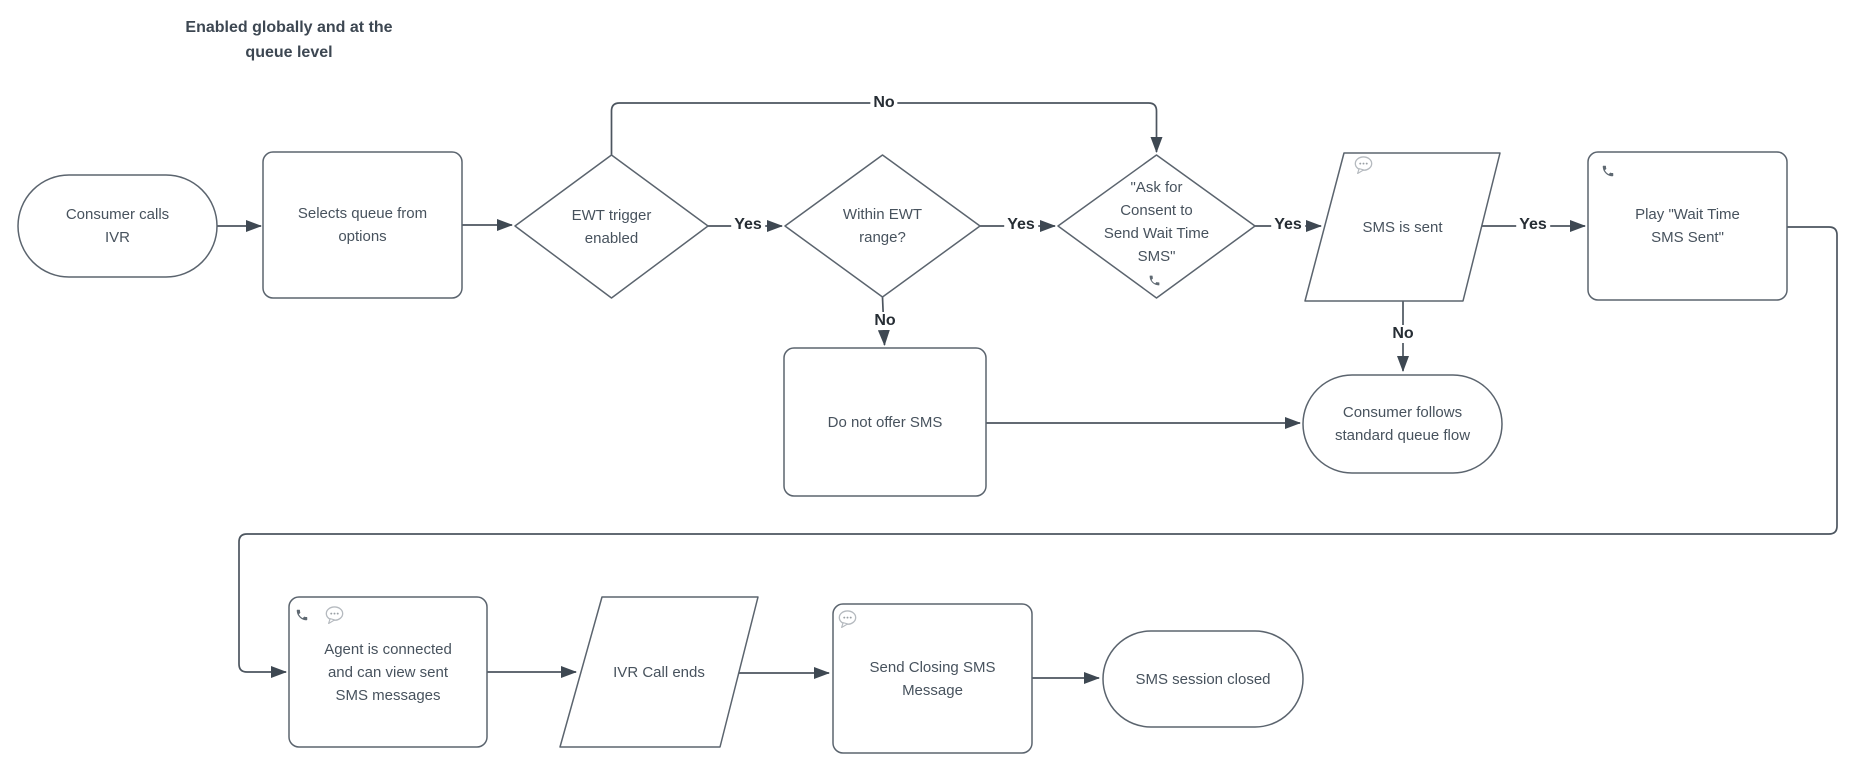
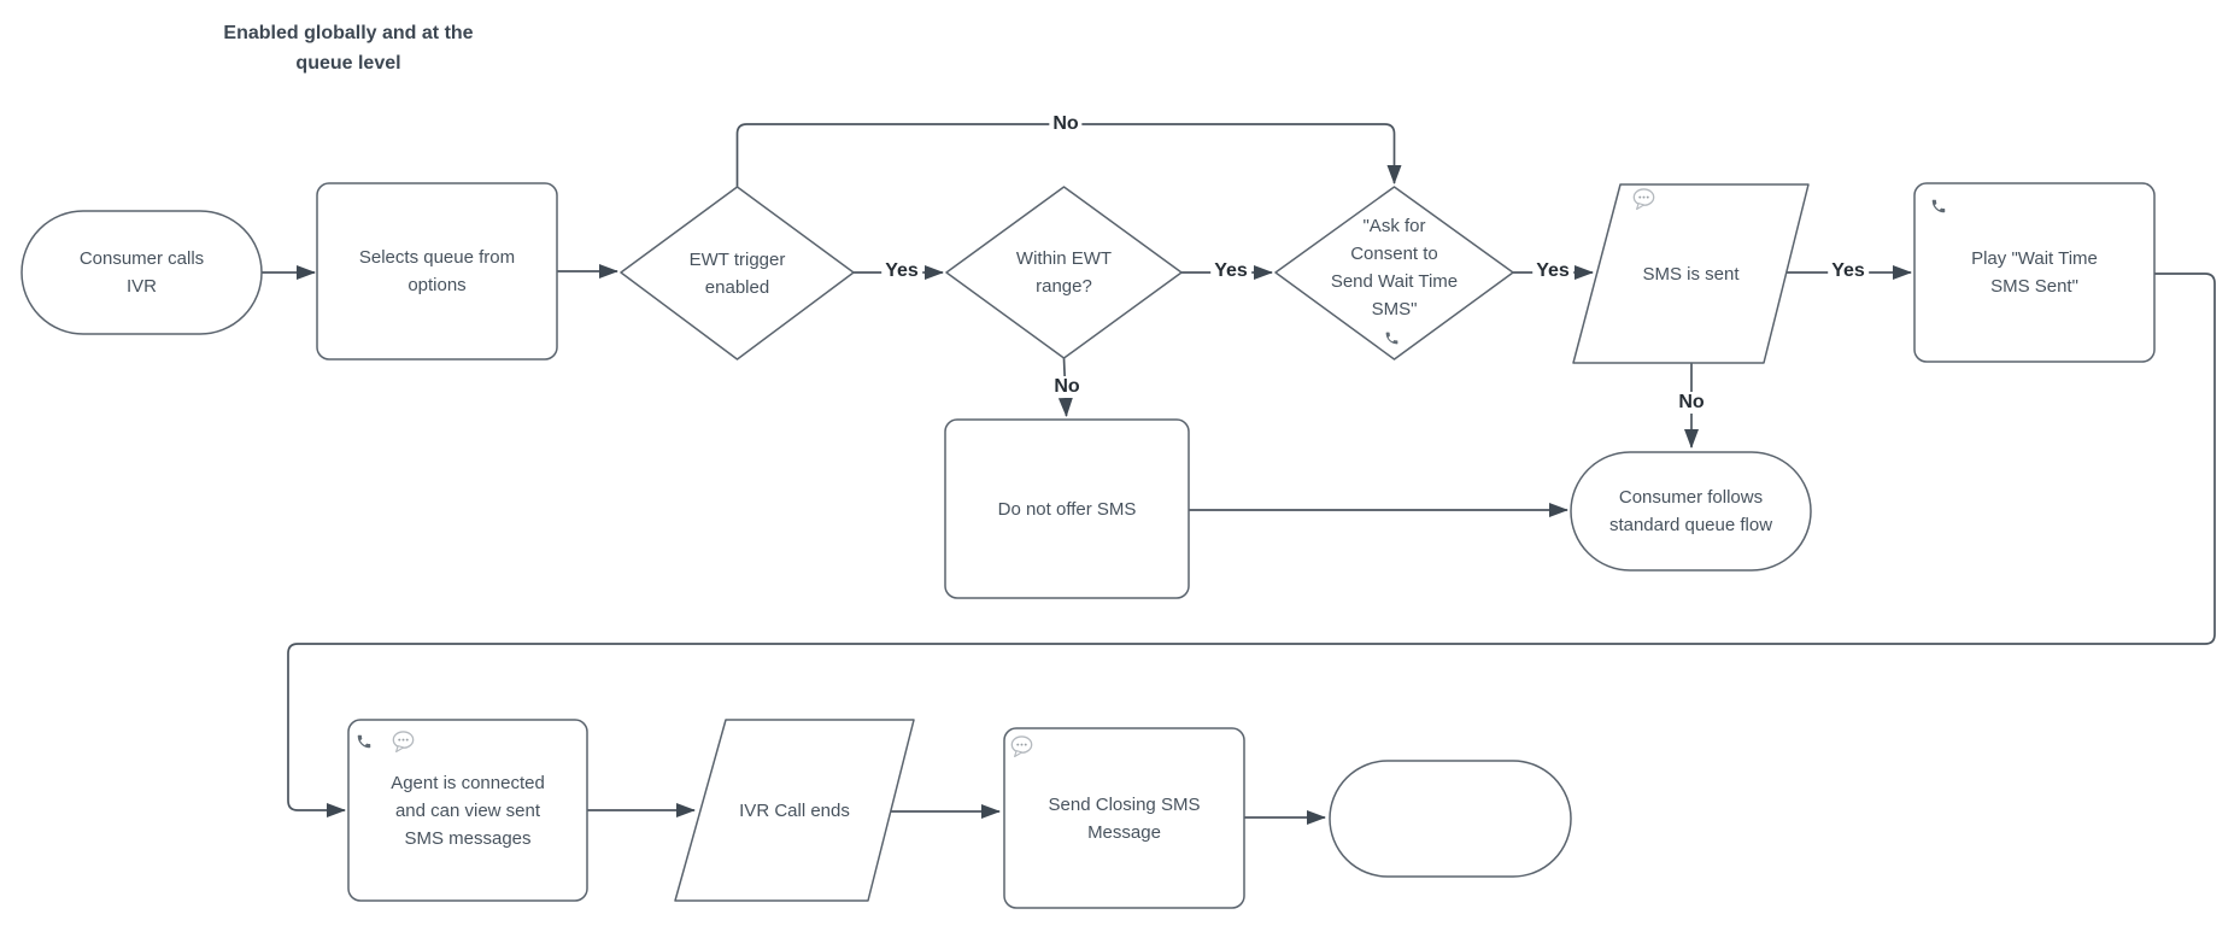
  Enabled globally and at the
  queue level
  Consumer calls
  IVR
  Selects queue from
  options
  EWT trigger
  enabled
  Within EWT
  range?
  "Ask for
  Consent to
  Send Wait Time
  SMS"
  SMS is sent
  Play "Wait Time
  SMS Sent"
  Do not offer SMS
  Consumer follows
  standard queue flow
  Agent is connected
  and can view sent
  SMS messages
  IVR Call ends
  Send Closing SMS
  Message
- SMS session closed
  Yes
  Yes
  Yes
  Yes
  No
  No
  No
